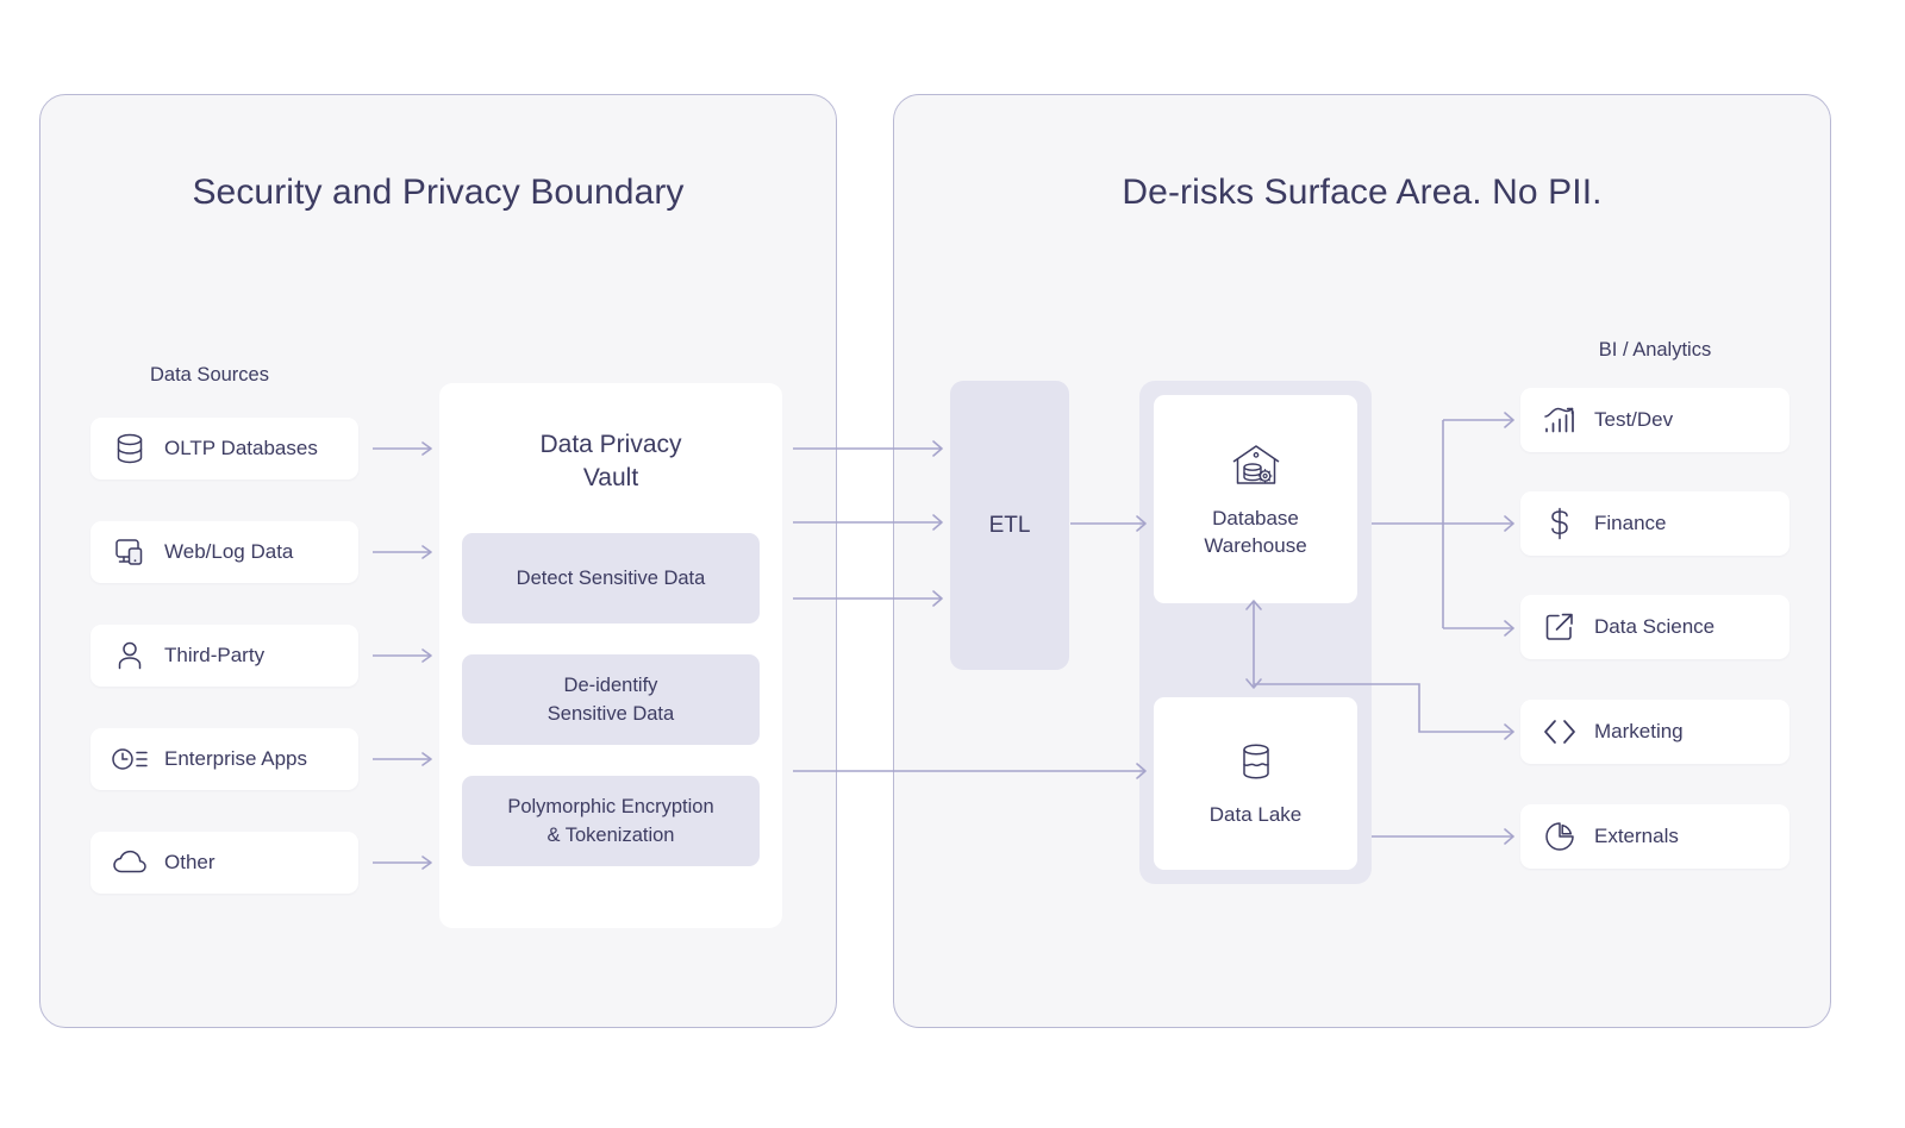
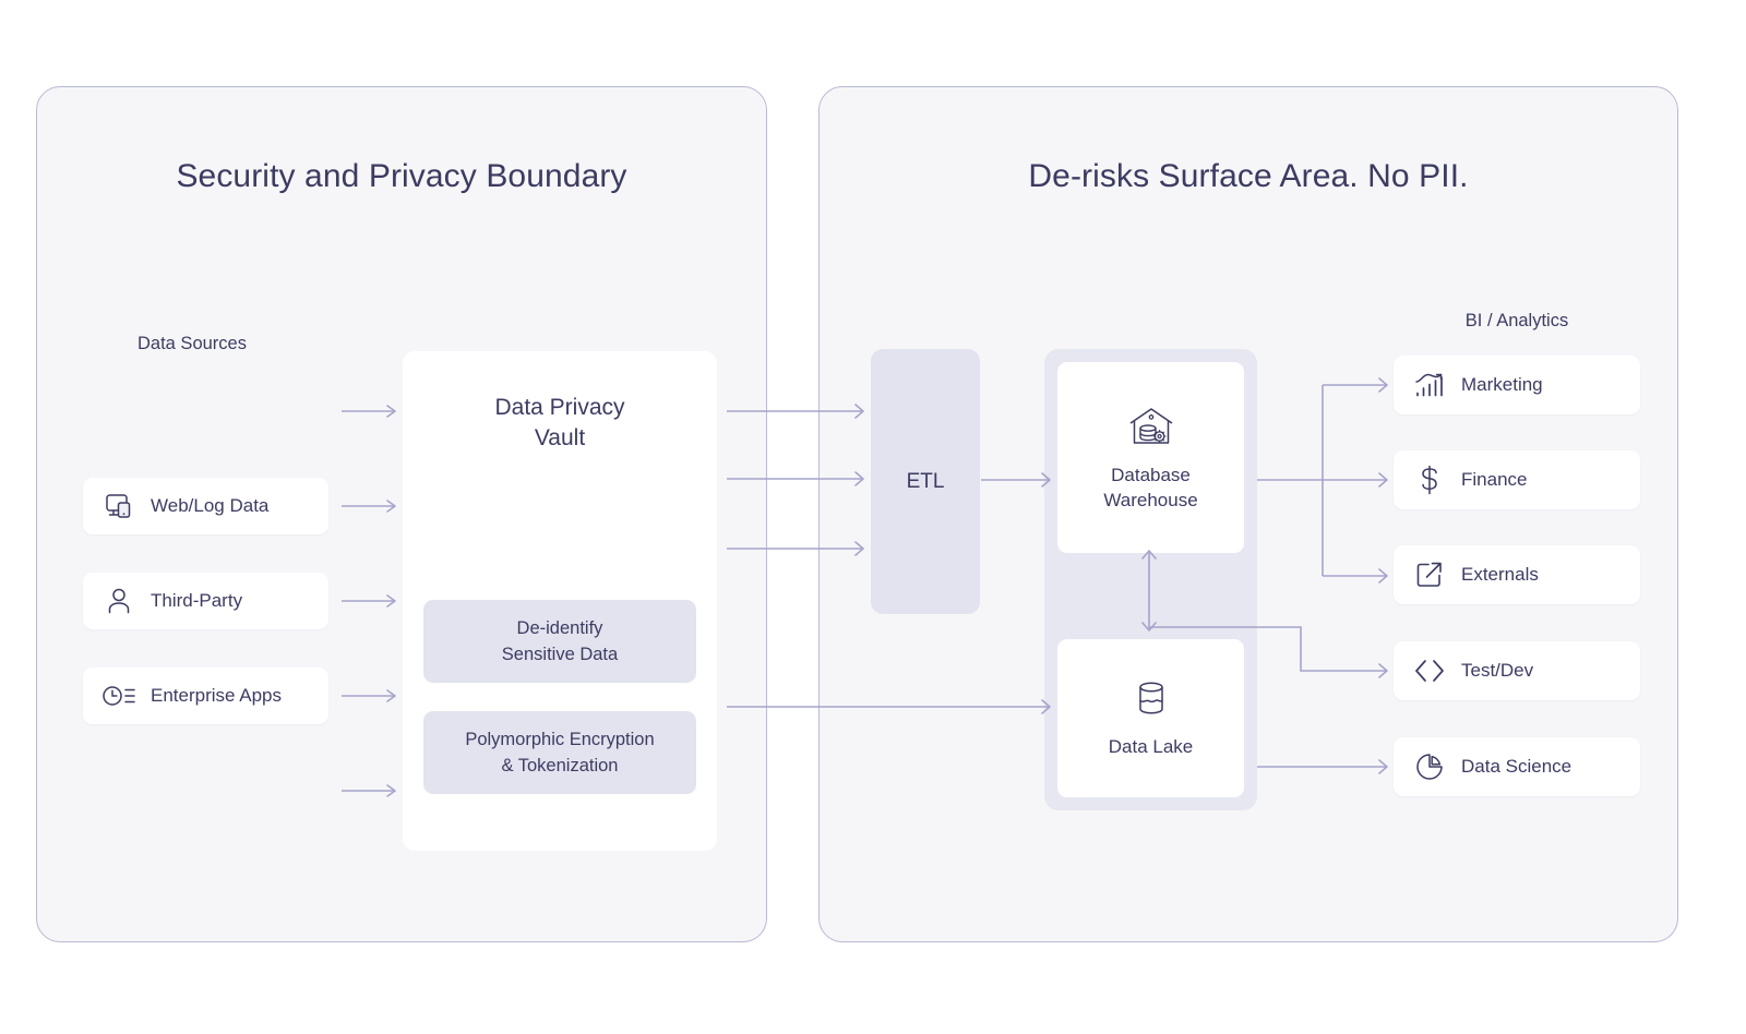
  Security and Privacy Boundary
  Data Sources
- OLTP Databases
  Web/Log Data
  Third-Party
  Enterprise Apps
- Other
  Data Privacy
  Vault
- Detect Sensitive Data
  De-identify
  Sensitive Data
  Polymorphic Encryption
  & Tokenization
  De-risks Surface Area. No PII.
  ETL
  Database
  Warehouse
  Data Lake
  BI / Analytics
- Test/Dev
+ Marketing
  Finance
- Data Science
+ Externals
- Marketing
+ Test/Dev
- Externals
+ Data Science
